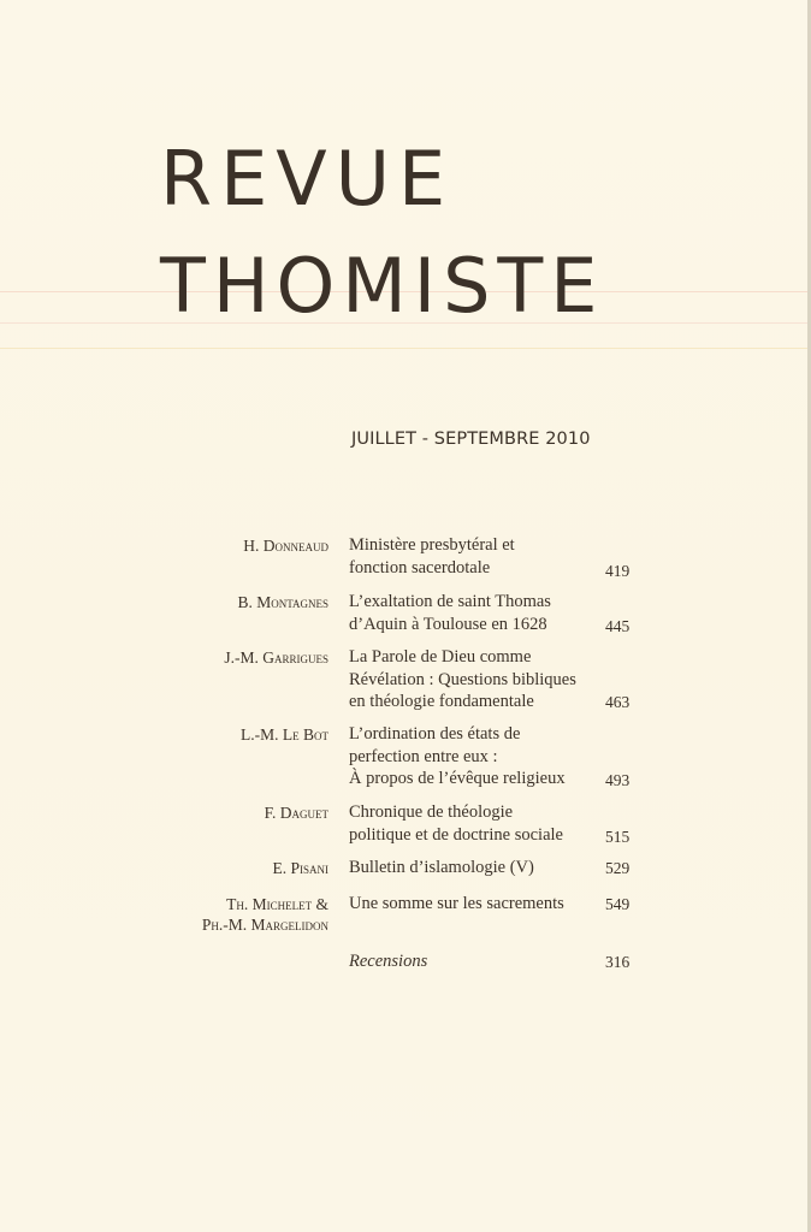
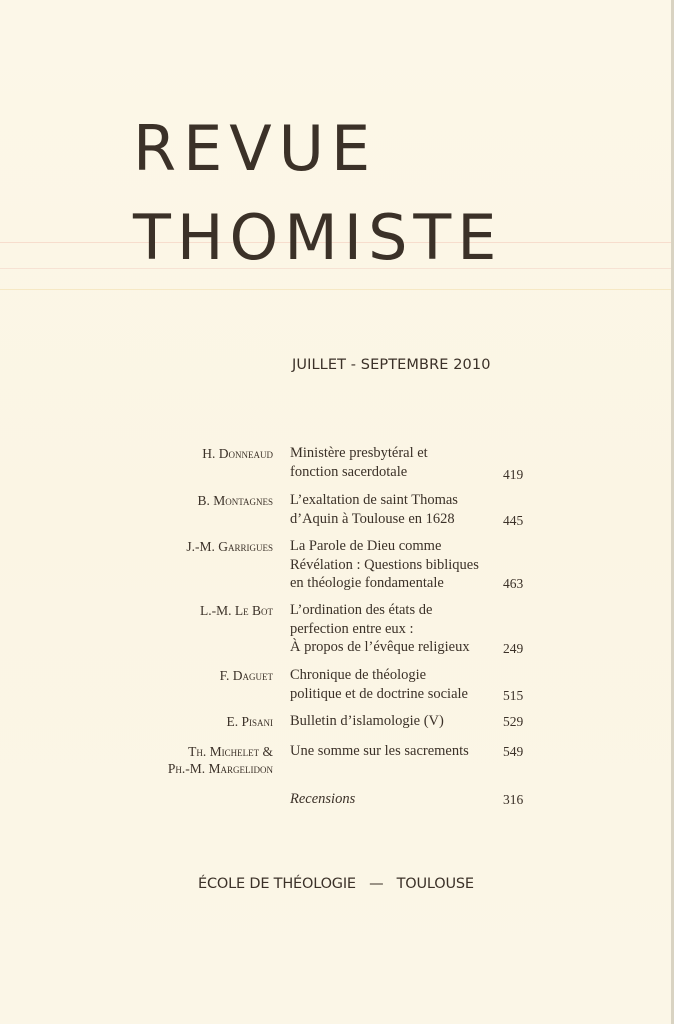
  REVUE
  THOMISTE
  JUILLET - SEPTEMBRE 2010
  H. Donneaud
  Ministère presbytéral et
  fonction sacerdotale
  419
  B. Montagnes
  L’exaltation de saint Thomas
  d’Aquin à Toulouse en 1628
  445
  J.-M. Garrigues
  La Parole de Dieu comme
  Révélation : Questions bibliques
  en théologie fondamentale
  463
  L.-M. Le Bot
  L’ordination des états de
  perfection entre eux :
  À propos de l’évêque religieux
- 493
+ 249
  F. Daguet
  Chronique de théologie
  politique et de doctrine sociale
  515
  E. Pisani
  Bulletin d’islamologie (V)
  529
  Th. Michelet &
  Ph.-M. Margelidon
  Une somme sur les sacrements
  549
  Recensions
  316
+ ÉCOLE DE THÉOLOGIE — TOULOUSE
